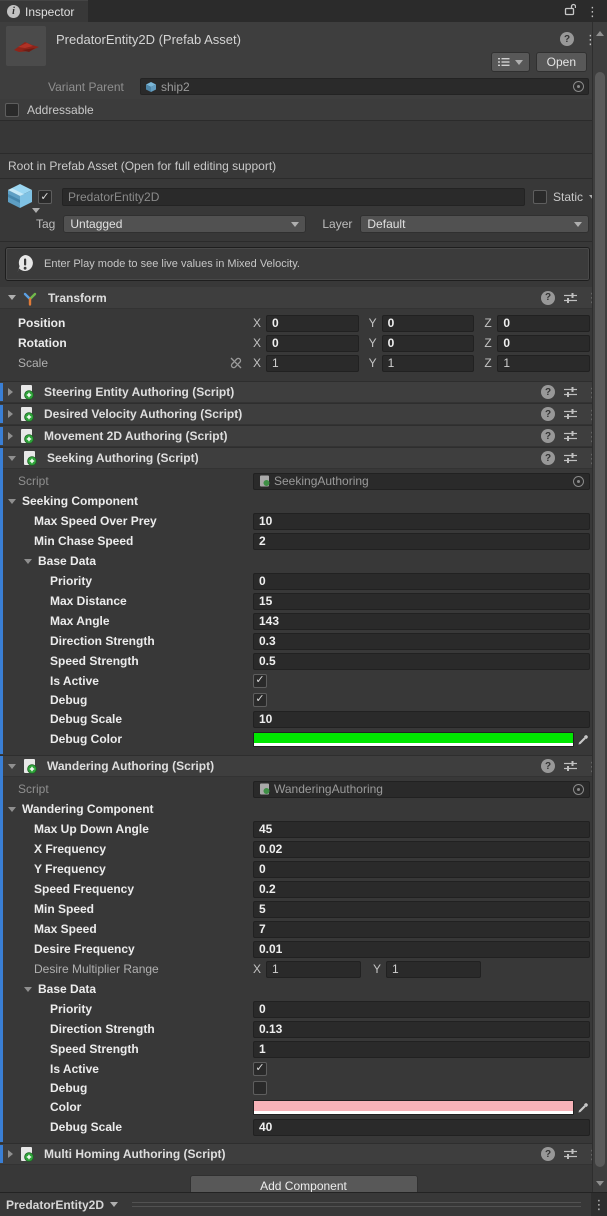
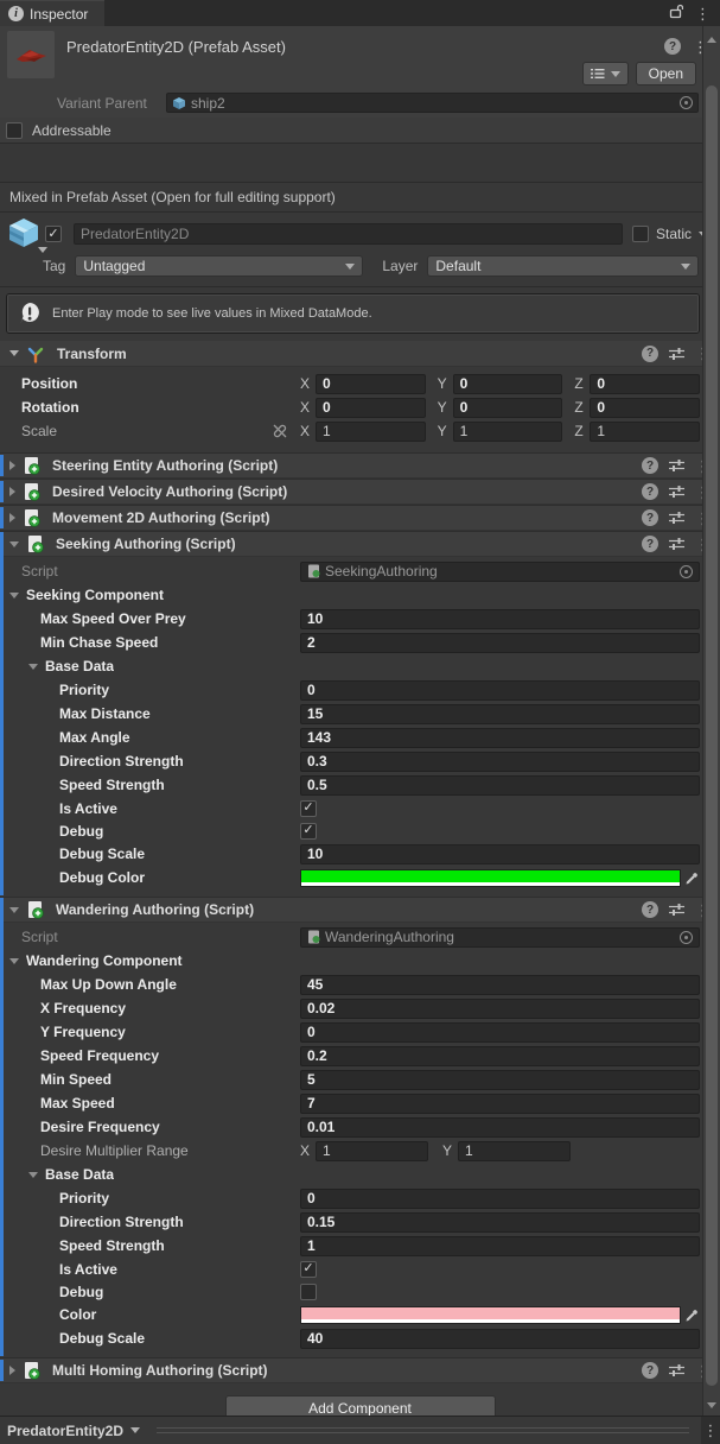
  i
  Inspector
  ⋮
  PredatorEntity2D (Prefab Asset)
  ?
  ⋮
  Open
  Variant Parent
  ship2
  Addressable
- Root in Prefab Asset (Open for full editing support)
+ Mixed in Prefab Asset (Open for full editing support)
  ✓
  PredatorEntity2D
  Static
  Tag
  Untagged
  Layer
  Default
- Enter Play mode to see live values in Mixed Velocity.
+ Enter Play mode to see live values in Mixed DataMode.
  Transform
  ?
  Position
  X
  0
  Y
  0
  Z
  0
  Rotation
  X
  0
  Y
  0
  Z
  0
  Scale
  X
  1
  Y
  1
  Z
  1
  Steering Entity Authoring (Script)
  ?
  Desired Velocity Authoring (Script)
  ?
  Movement 2D Authoring (Script)
  ?
  Seeking Authoring (Script)
  ?
  Script
  SeekingAuthoring
  Seeking Component
  Max Speed Over Prey
  10
  Min Chase Speed
  2
  Base Data
  Priority
  0
  Max Distance
  15
  Max Angle
  143
  Direction Strength
  0.3
  Speed Strength
  0.5
  Is Active
  ✓
  Debug
  ✓
  Debug Scale
  10
  Debug Color
  Wandering Authoring (Script)
  ?
  Script
  WanderingAuthoring
  Wandering Component
  Max Up Down Angle
  45
  X Frequency
  0.02
  Y Frequency
  0
  Speed Frequency
  0.2
  Min Speed
  5
  Max Speed
  7
  Desire Frequency
  0.01
  Desire Multiplier Range
  X
  1
  Y
  1
  Base Data
  Priority
  0
  Direction Strength
- 0.13
+ 0.15
  Speed Strength
  1
  Is Active
  ✓
  Debug
  Color
  Debug Scale
  40
  Multi Homing Authoring (Script)
  ?
  Add Component
  PredatorEntity2D
  ⋮
